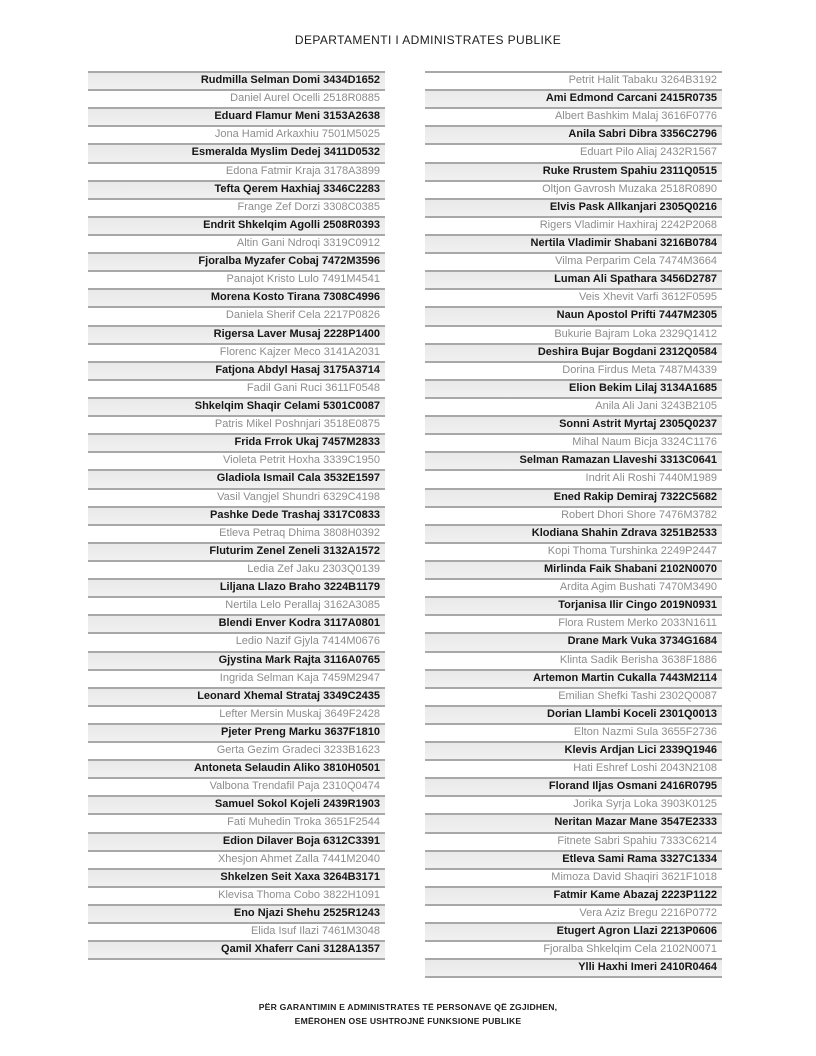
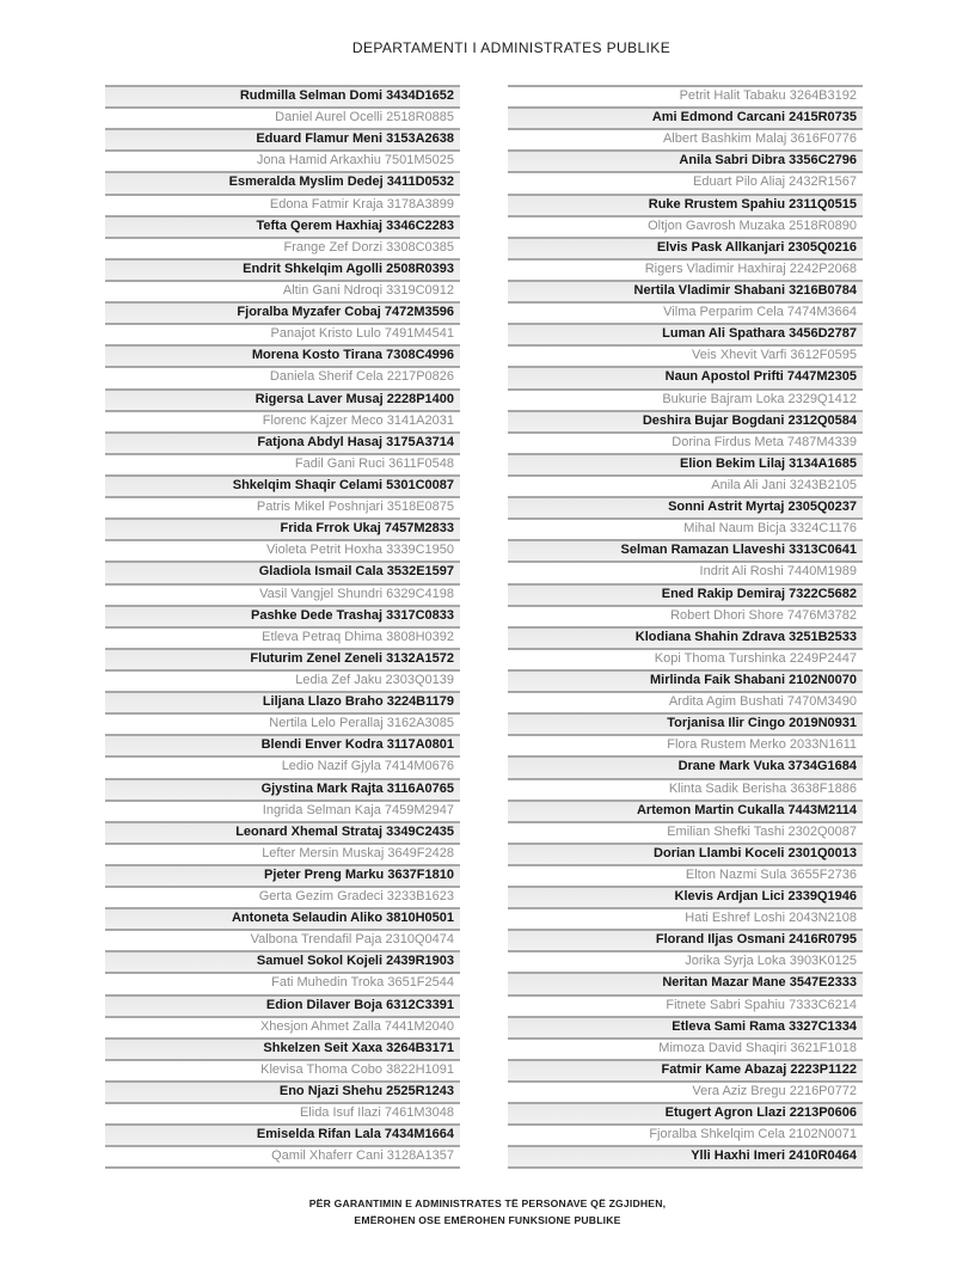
  DEPARTAMENTI I ADMINISTRATES PUBLIKE
  Rudmilla Selman Domi 3434D1652
  Daniel Aurel Ocelli 2518R0885
  Eduard Flamur Meni 3153A2638
  Jona Hamid Arkaxhiu 7501M5025
  Esmeralda Myslim Dedej 3411D0532
  Edona Fatmir Kraja 3178A3899
  Tefta Qerem Haxhiaj 3346C2283
  Frange Zef Dorzi 3308C0385
  Endrit Shkelqim Agolli 2508R0393
  Altin Gani Ndroqi 3319C0912
  Fjoralba Myzafer Cobaj 7472M3596
  Panajot Kristo Lulo 7491M4541
  Morena Kosto Tirana 7308C4996
  Daniela Sherif Cela 2217P0826
  Rigersa Laver Musaj 2228P1400
  Florenc Kajzer Meco 3141A2031
  Fatjona Abdyl Hasaj 3175A3714
  Fadil Gani Ruci 3611F0548
  Shkelqim Shaqir Celami 5301C0087
  Patris Mikel Poshnjari 3518E0875
  Frida Frrok Ukaj 7457M2833
  Violeta Petrit Hoxha 3339C1950
  Gladiola Ismail Cala 3532E1597
  Vasil Vangjel Shundri 6329C4198
  Pashke Dede Trashaj 3317C0833
  Etleva Petraq Dhima 3808H0392
  Fluturim Zenel Zeneli 3132A1572
  Ledia Zef Jaku 2303Q0139
  Liljana Llazo Braho 3224B1179
  Nertila Lelo Perallaj 3162A3085
  Blendi Enver Kodra 3117A0801
  Ledio Nazif Gjyla 7414M0676
  Gjystina Mark Rajta 3116A0765
  Ingrida Selman Kaja 7459M2947
  Leonard Xhemal Strataj 3349C2435
  Lefter Mersin Muskaj 3649F2428
  Pjeter Preng Marku 3637F1810
  Gerta Gezim Gradeci 3233B1623
  Antoneta Selaudin Aliko 3810H0501
  Valbona Trendafil Paja 2310Q0474
  Samuel Sokol Kojeli 2439R1903
  Fati Muhedin Troka 3651F2544
  Edion Dilaver Boja 6312C3391
  Xhesjon Ahmet Zalla 7441M2040
  Shkelzen Seit Xaxa 3264B3171
  Klevisa Thoma Cobo 3822H1091
  Eno Njazi Shehu 2525R1243
  Elida Isuf Ilazi 7461M3048
+ Emiselda Rifan Lala 7434M1664
  Qamil Xhaferr Cani 3128A1357
  Petrit Halit Tabaku 3264B3192
  Ami Edmond Carcani 2415R0735
  Albert Bashkim Malaj 3616F0776
  Anila Sabri Dibra 3356C2796
  Eduart Pilo Aliaj 2432R1567
  Ruke Rrustem Spahiu 2311Q0515
  Oltjon Gavrosh Muzaka 2518R0890
  Elvis Pask Allkanjari 2305Q0216
  Rigers Vladimir Haxhiraj 2242P2068
  Nertila Vladimir Shabani 3216B0784
  Vilma Perparim Cela 7474M3664
  Luman Ali Spathara 3456D2787
  Veis Xhevit Varfi 3612F0595
  Naun Apostol Prifti 7447M2305
  Bukurie Bajram Loka 2329Q1412
  Deshira Bujar Bogdani 2312Q0584
  Dorina Firdus Meta 7487M4339
  Elion Bekim Lilaj 3134A1685
  Anila Ali Jani 3243B2105
  Sonni Astrit Myrtaj 2305Q0237
  Mihal Naum Bicja 3324C1176
  Selman Ramazan Llaveshi 3313C0641
  Indrit Ali Roshi 7440M1989
  Ened Rakip Demiraj 7322C5682
  Robert Dhori Shore 7476M3782
  Klodiana Shahin Zdrava 3251B2533
  Kopi Thoma Turshinka 2249P2447
  Mirlinda Faik Shabani 2102N0070
  Ardita Agim Bushati 7470M3490
  Torjanisa Ilir Cingo 2019N0931
  Flora Rustem Merko 2033N1611
  Drane Mark Vuka 3734G1684
  Klinta Sadik Berisha 3638F1886
  Artemon Martin Cukalla 7443M2114
  Emilian Shefki Tashi 2302Q0087
  Dorian Llambi Koceli 2301Q0013
  Elton Nazmi Sula 3655F2736
  Klevis Ardjan Lici 2339Q1946
  Hati Eshref Loshi 2043N2108
  Florand Iljas Osmani 2416R0795
  Jorika Syrja Loka 3903K0125
  Neritan Mazar Mane 3547E2333
  Fitnete Sabri Spahiu 7333C6214
  Etleva Sami Rama 3327C1334
  Mimoza David Shaqiri 3621F1018
  Fatmir Kame Abazaj 2223P1122
  Vera Aziz Bregu 2216P0772
  Etugert Agron Llazi 2213P0606
  Fjoralba Shkelqim Cela 2102N0071
  Ylli Haxhi Imeri 2410R0464
  PËR GARANTIMIN E ADMINISTRATES TË PERSONAVE QË ZGJIDHEN,
- EMËROHEN OSE USHTROJNË FUNKSIONE PUBLIKE
+ EMËROHEN OSE EMËROHEN FUNKSIONE PUBLIKE
